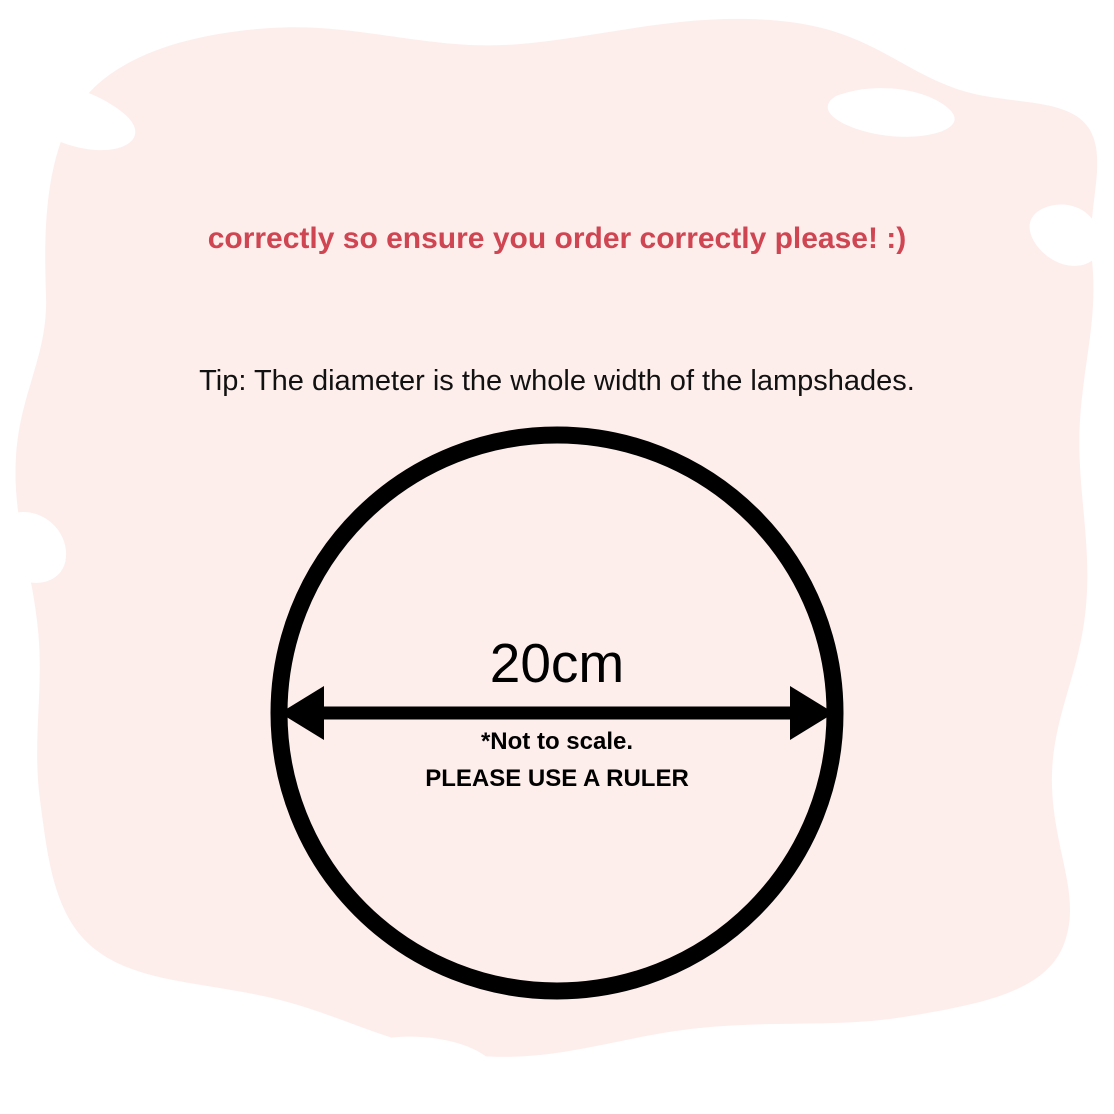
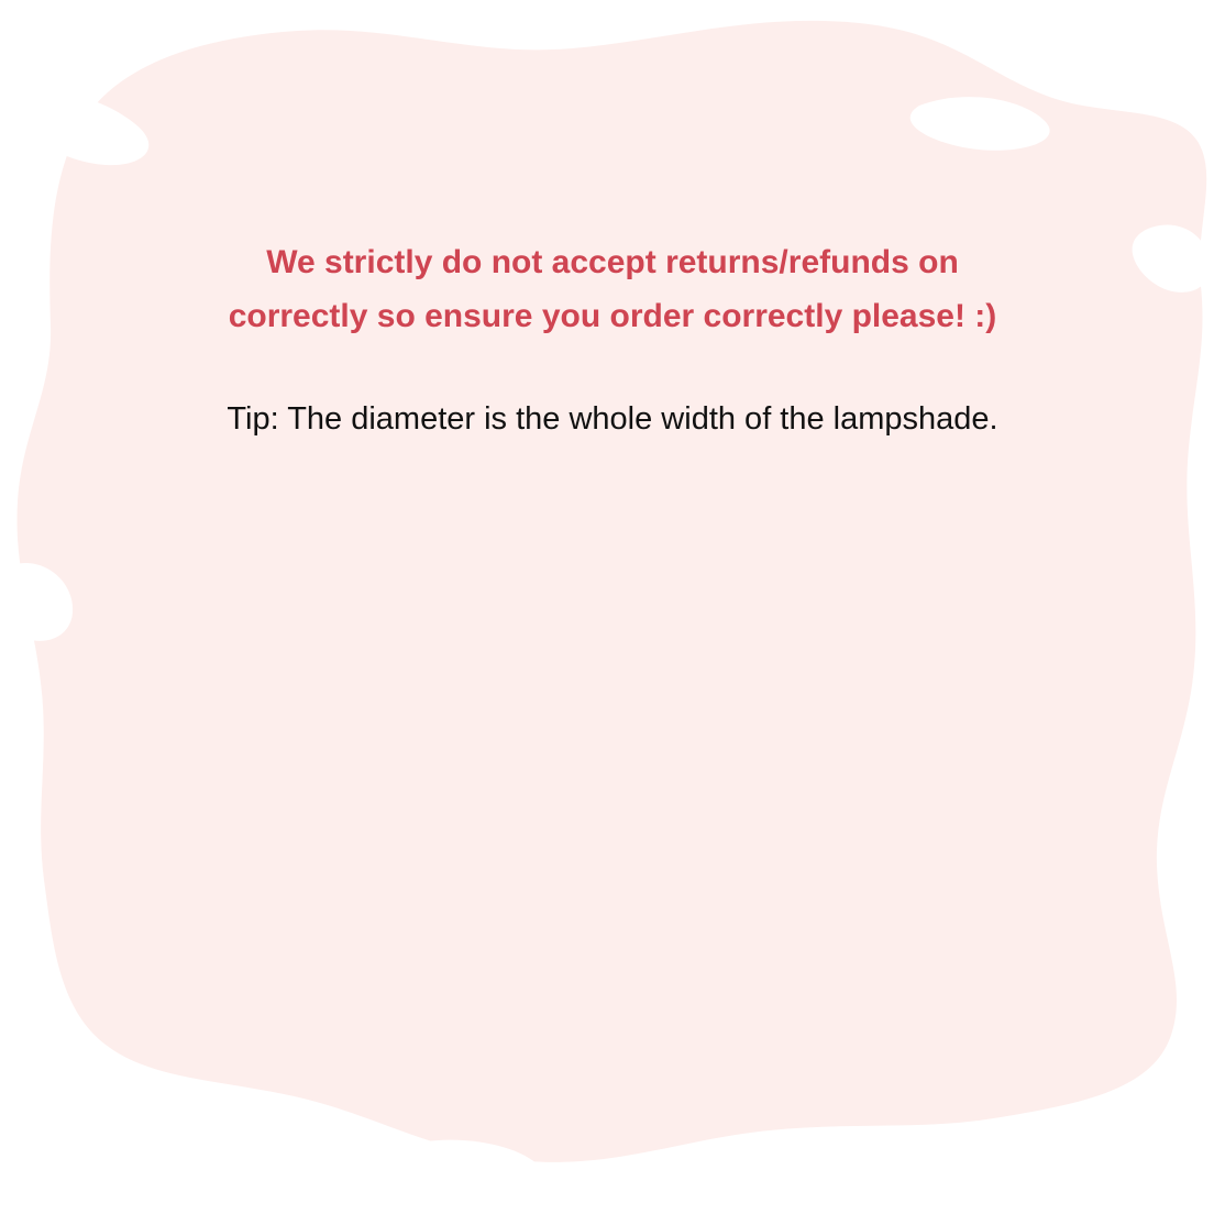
+ We strictly do not accept returns/refunds on
  correctly so ensure you order correctly please! :)
- Tip: The diameter is the whole width of the lampshades.
+ Tip: The diameter is the whole width of the lampshade.
- 20cm
- *Not to scale.
- PLEASE USE A RULER
